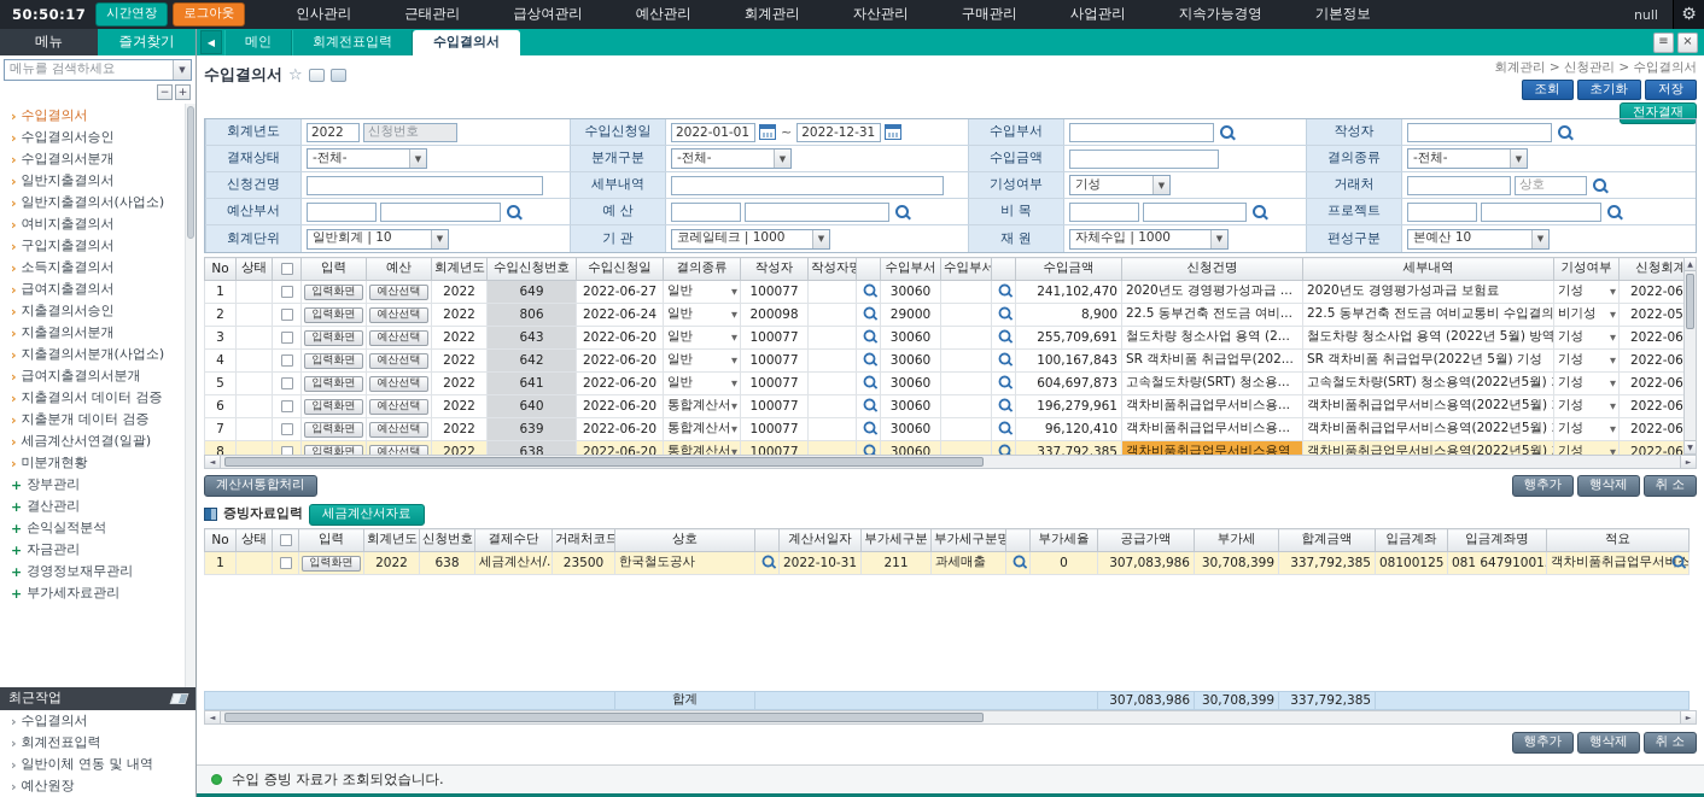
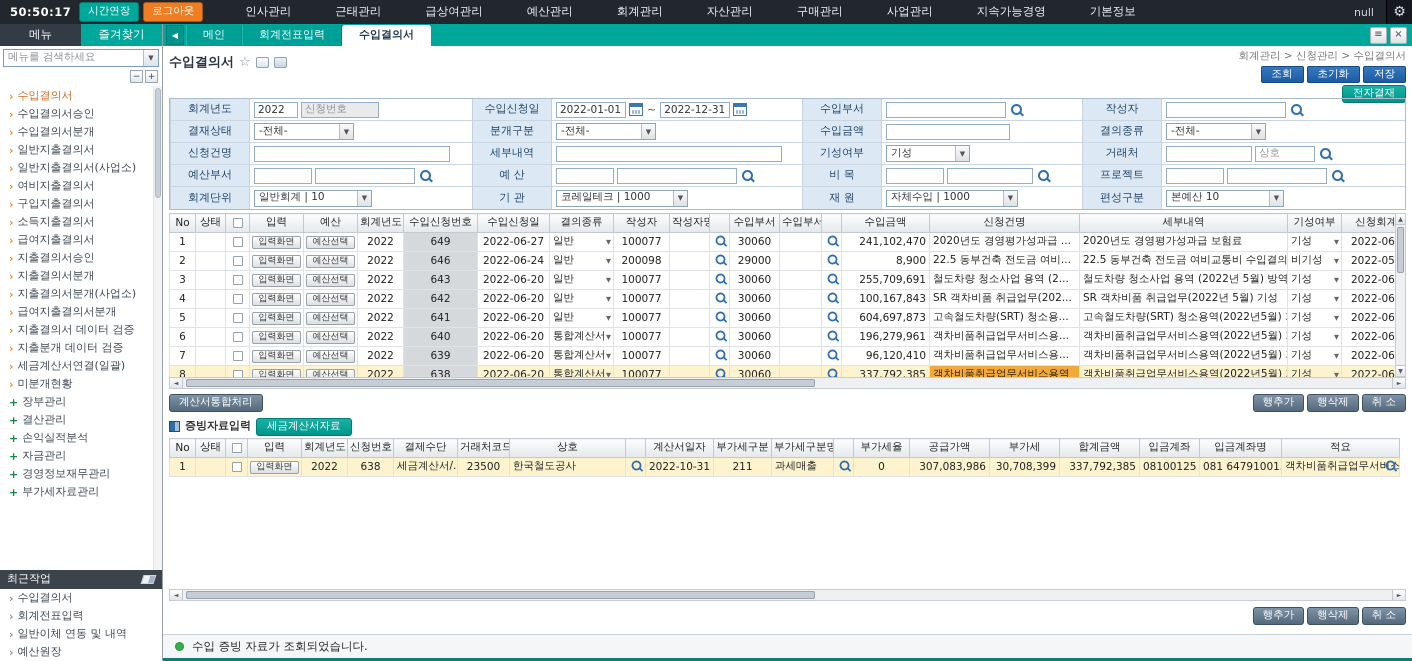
  50:50:17
  시간연장
  로그아웃
  인사관리
  근태관리
  급상여관리
  예산관리
  회계관리
  자산관리
  구매관리
  사업관리
  지속가능경영
  기본정보
  null
  ⚙
  메뉴
  즐겨찾기
  메뉴를 검색하세요
  ▼
  −
  +
  ›
  수입결의서
  ›
  수입결의서승인
  ›
  수입결의서분개
  ›
  일반지출결의서
  ›
  일반지출결의서(사업소)
  ›
  여비지출결의서
  ›
  구입지출결의서
  ›
  소득지출결의서
  ›
  급여지출결의서
  ›
  지출결의서승인
  ›
  지출결의서분개
  ›
  지출결의서분개(사업소)
  ›
  급여지출결의서분개
  ›
  지출결의서 데이터 검증
  ›
  지출분개 데이터 검증
  ›
  세금계산서연결(일괄)
  ›
  미분개현황
  +
  장부관리
  +
  결산관리
  +
  손익실적분석
  +
  자금관리
  +
  경영정보재무관리
  +
  부가세자료관리
  최근작업
  ›
  수입결의서
  ›
  회계전표입력
  ›
  일반이체 연동 및 내역
  ›
  예산원장
  ◀
  메인
  회계전표입력
  수입결의서
  ≡
  ×
  수입결의서
  ☆
  회계관리 > 신청관리 > 수입결의서
  조회
  초기화
  저장
  전자결재
  회계년도
  2022
  신청번호
  수입신청일
  2022-01-01
  ~
  2022-12-31
  수입부서
  작성자
  결재상태
  -전체-
  ▼
  분개구분
  -전체-
  ▼
  수입금액
  결의종류
  -전체-
  ▼
  신청건명
  세부내역
  기성여부
  기성
  ▼
  거래처
  상호
  예산부서
  예 산
  비 목
  프로젝트
  회계단위
  일반회계 | 10
  ▼
  기 관
  코레일테크 | 1000
  ▼
  재 원
  자체수입 | 1000
  ▼
  편성구분
  본예산 10
  ▼
  No	상태		입력	예산	회계년도	수입신청번호	수입신청일	결의종류	작성자	작성자명		수입부서	수입부서		수입금액	신청건명	세부내역	기성여부	신청회계
  1			입력화면	예산선택	2022	649	2022-06-27	일반 ▼	100077			30060			241,102,470	2020년도 경영평가성과급 ...	2020년도 경영평가성과급 보험료	기성 ▼	2022-06
- 2			입력화면	예산선택	2022	806	2022-06-24	일반 ▼	200098			29000			8,900	22.5 동부건축 전도금 여비...	22.5 동부건축 전도금 여비교통비 수입결의	비기성 ▼	2022-05
+ 2			입력화면	예산선택	2022	646	2022-06-24	일반 ▼	200098			29000			8,900	22.5 동부건축 전도금 여비...	22.5 동부건축 전도금 여비교통비 수입결의	비기성 ▼	2022-05
  3			입력화면	예산선택	2022	643	2022-06-20	일반 ▼	100077			30060			255,709,691	철도차량 청소사업 용역 (2...	철도차량 청소사업 용역 (2022년 5월) 방역	기성 ▼	2022-06
  4			입력화면	예산선택	2022	642	2022-06-20	일반 ▼	100077			30060			100,167,843	SR 객차비품 취급업무(202...	SR 객차비품 취급업무(2022년 5월) 기성	기성 ▼	2022-06
  5			입력화면	예산선택	2022	641	2022-06-20	일반 ▼	100077			30060			604,697,873	고속철도차량(SRT) 청소용...	고속철도차량(SRT) 청소용역(2022년5월)	기성 ▼	2022-06
  6			입력화면	예산선택	2022	640	2022-06-20	통합계산서▼	100077			30060			196,279,961	객차비품취급업무서비스용...	객차비품취급업무서비스용역(2022년5월)	기성 ▼	2022-06
  7			입력화면	예산선택	2022	639	2022-06-20	통합계산서▼	100077			30060			96,120,410	객차비품취급업무서비스용...	객차비품취급업무서비스용역(2022년5월)	기성 ▼	2022-06
  8			입력화면	예산선택	2022	638	2022-06-20	통합계산서▼	100077			30060			337,792,385	객차비품취급업무서비스용역	객차비품취급업무서비스용역(2022년5월)	기성 ▼	2022-06
  계산서통합처리
  행추가
  행삭제
  취 소
  증빙자료입력
  세금계산서자료
  No	상태		입력	회계년도	신청번호	결제수단	거래처코드	상호		계산서일자	부가세구분	부가세구분명		부가세율	공급가액	부가세	합계금액	입금계좌	입금계좌명	적요
  1			입력화면	2022	638	세금계산서/.	23500	한국철도공사		2022-10-31	211	과세매출		0	307,083,986	30,708,399	337,792,385	08100125	081 64791001	객차비품취급업무서
- 	합계		307,083,986	30,708,399	337,792,385
  행추가
  행삭제
  취 소
  수입 증빙 자료가 조회되었습니다.
